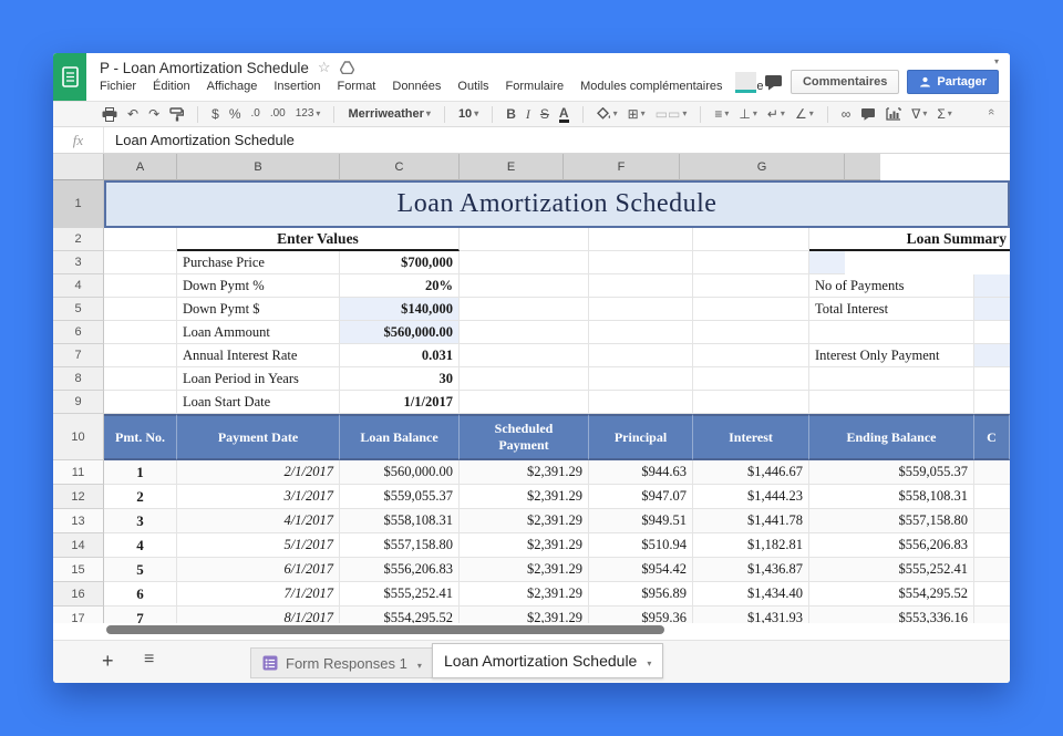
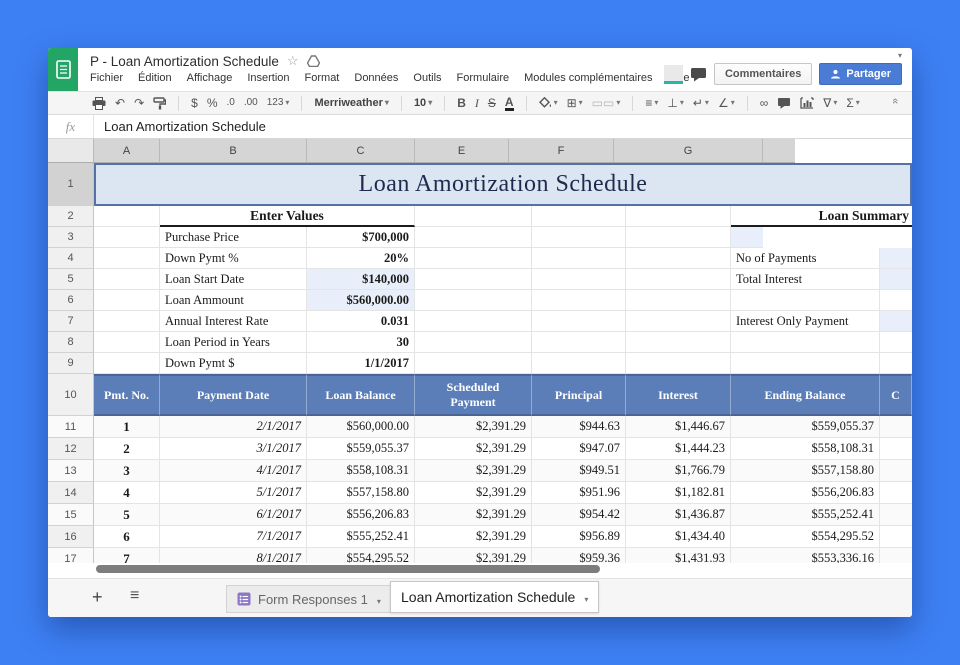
  P - Loan Amortization Schedule
  ☆
  Fichier
  Édition
  Affichage
  Insertion
  Format
  Données
  Outils
  Formulaire
  Modules complémentaires
  Commentaires
  Partager
  ↶
  ↷
  $
  %
  .0
  .00
  123
  Merriweather
  10
  B
  I
  S
  A
  ⊞
  ▭▭
  ≡
  ⊥
  ↵
  ∠
  ∞
  ∇
  Σ
  fx
  Loan Amortization Schedule
  A
  B
  C
  E
  F
  G
  1
  Loan Amortization Schedule
  2
  Enter Values
  Loan Summary
  3
  Purchase Price
  $700,000
  4
  Down Pymt %
  20%
  No of Payments
  5
- Down Pymt $
+ Loan Start Date
  $140,000
  Total Interest
  6
  Loan Ammount
  $560,000.00
  7
  Annual Interest Rate
  0.031
  Interest Only Payment
  8
  Loan Period in Years
  30
  9
- Loan Start Date
+ Down Pymt $
  1/1/2017
  10
  Pmt. No.
  Payment Date
  Loan Balance
  Scheduled Payment
  Principal
  Interest
  Ending Balance
  C
  11
  1
  2/1/2017
  $560,000.00
  $2,391.29
  $944.63
  $1,446.67
  $559,055.37
  12
  2
  3/1/2017
  $559,055.37
  $2,391.29
  $947.07
  $1,444.23
  $558,108.31
  13
  3
  4/1/2017
  $558,108.31
  $2,391.29
  $949.51
- $1,441.78
+ $1,766.79
  $557,158.80
  14
  4
  5/1/2017
  $557,158.80
  $2,391.29
- $510.94
+ $951.96
  $1,182.81
  $556,206.83
  15
  5
  6/1/2017
  $556,206.83
  $2,391.29
  $954.42
  $1,436.87
  $555,252.41
  16
  6
  7/1/2017
  $555,252.41
  $2,391.29
  $956.89
  $1,434.40
  $554,295.52
  17
  7
  8/1/2017
  $554,295.52
  $2,391.29
  $959.36
  $1,431.93
  $553,336.16
  +
  ≡
  Form Responses 1
  Loan Amortization Schedule
